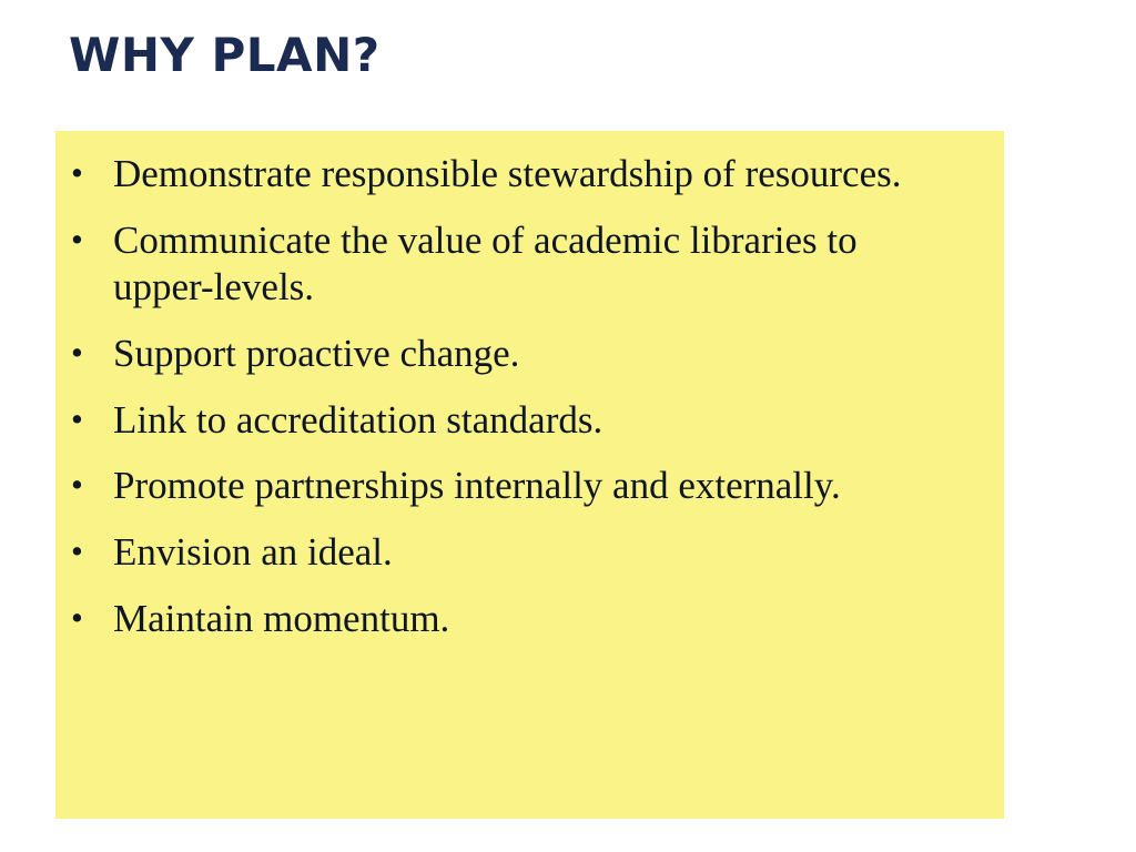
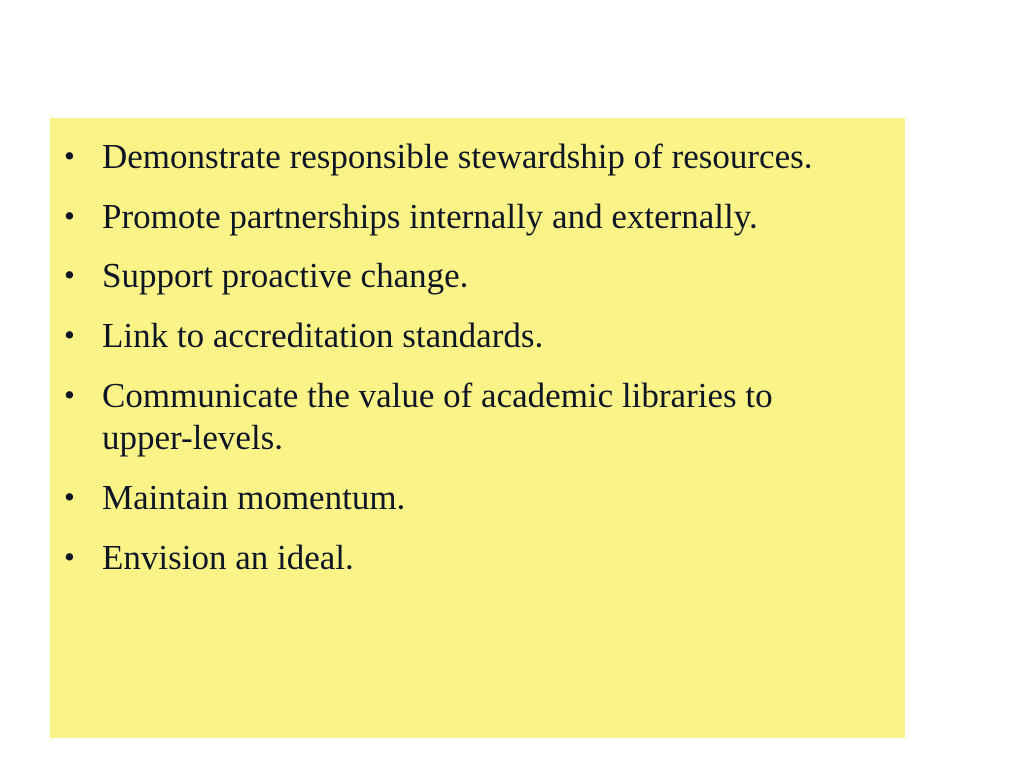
- WHY PLAN?
  •
  Demonstrate responsible stewardship of resources.
  •
- Communicate the value of academic libraries to upper-levels.
+ Promote partnerships internally and externally.
  •
  Support proactive change.
  •
  Link to accreditation standards.
  •
- Promote partnerships internally and externally.
+ Communicate the value of academic libraries to upper-levels.
  •
- Envision an ideal.
+ Maintain momentum.
  •
- Maintain momentum.
+ Envision an ideal.
